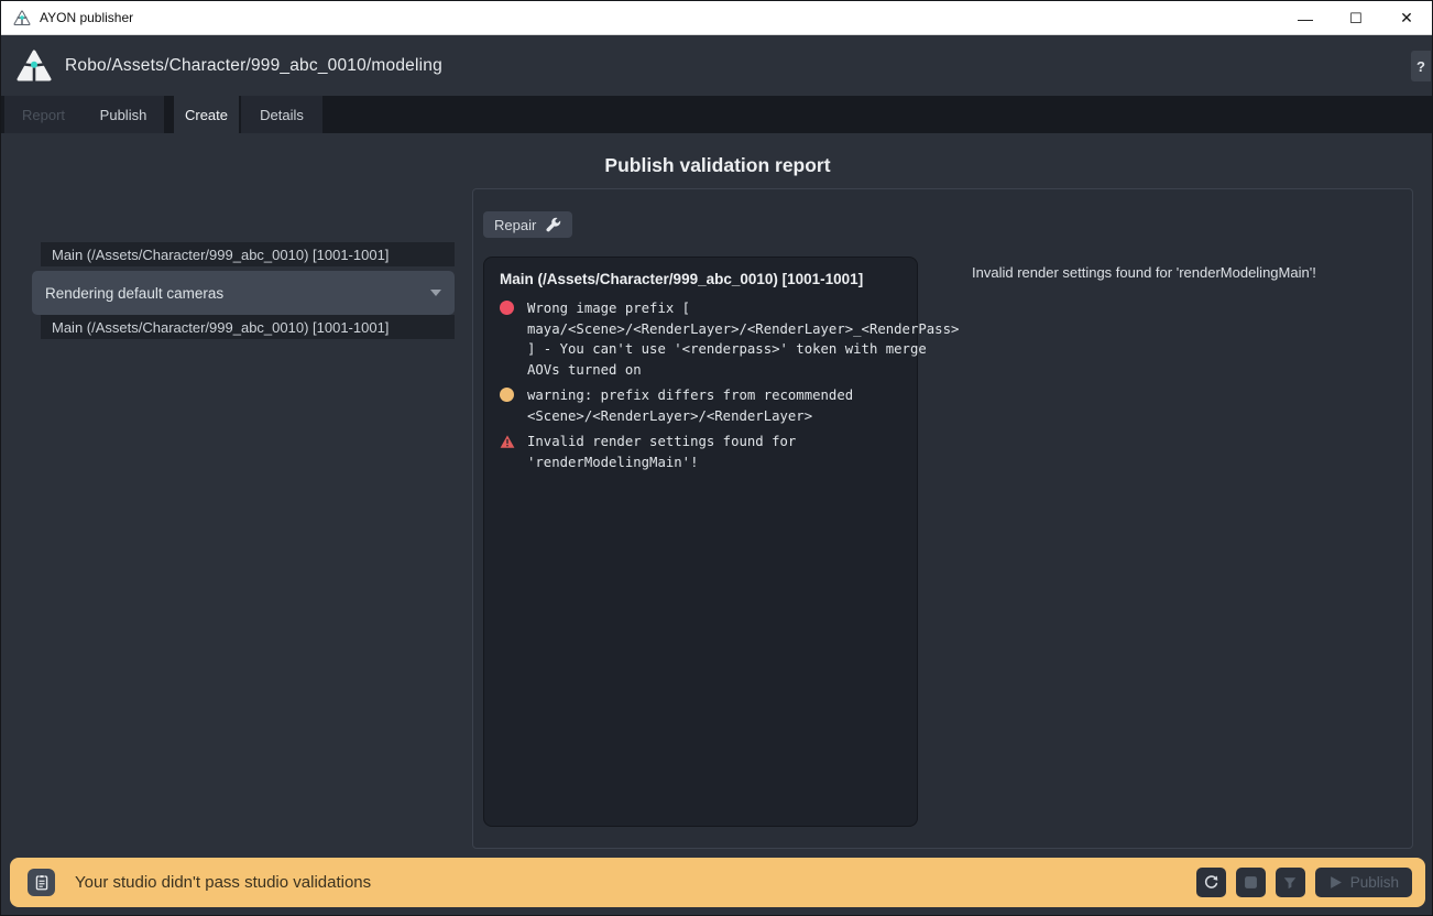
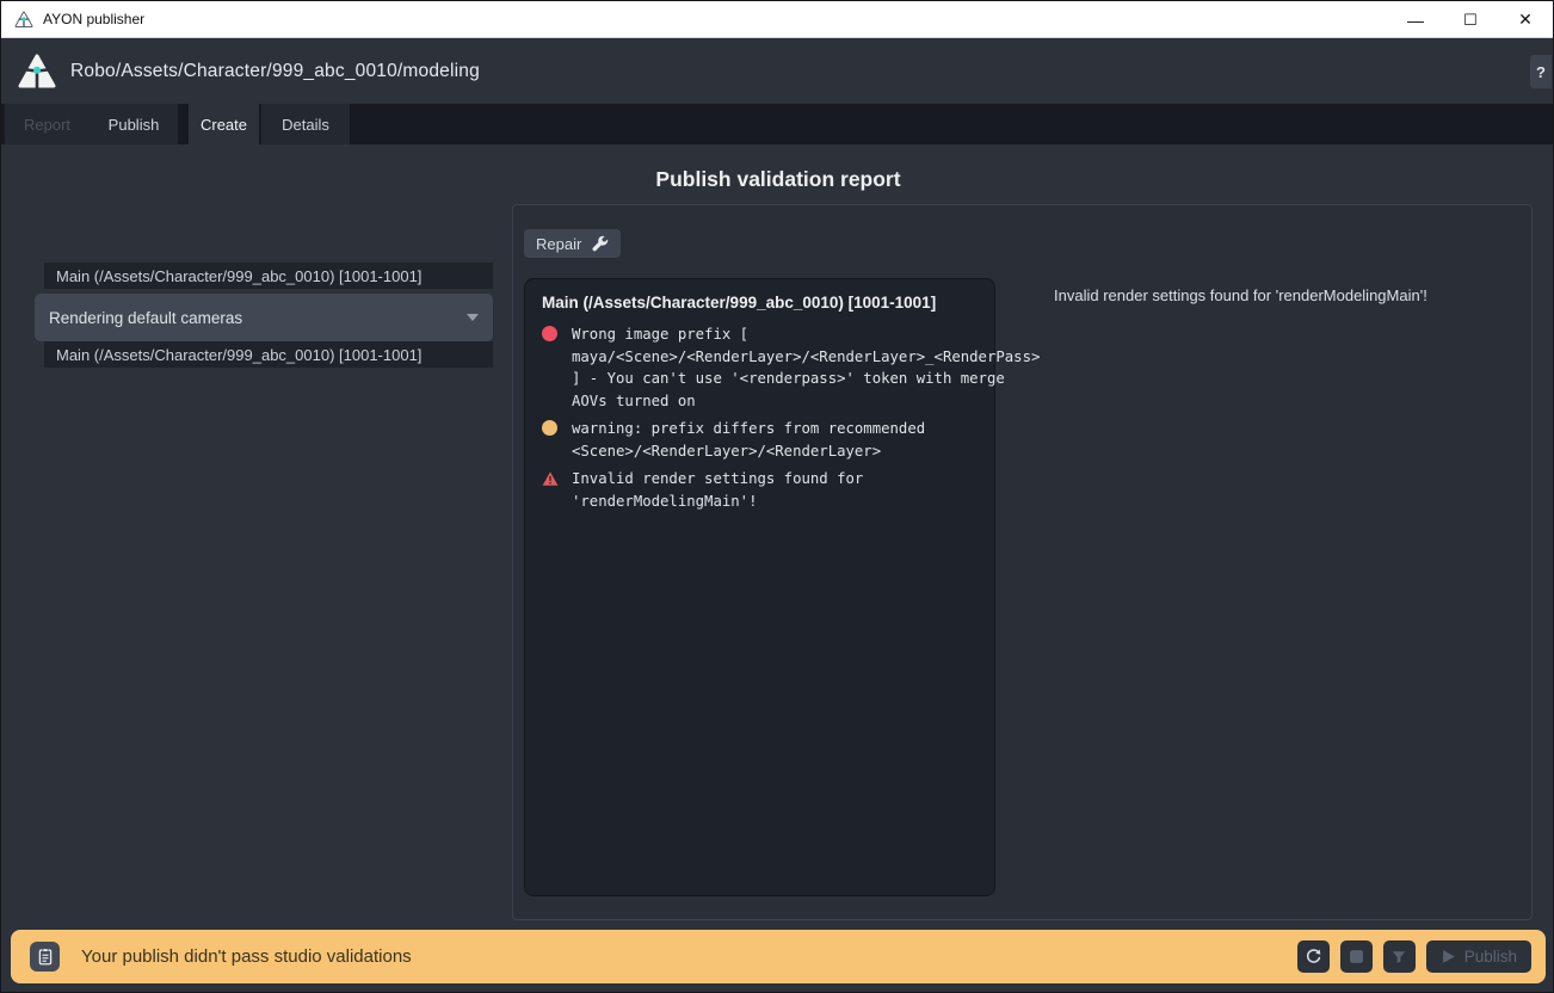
  AYON publisher
  —
  ☐
  ✕
  Robo/Assets/Character/999_abc_0010/modeling
  ?
  Report
  Publish
  Create
  Details
  Publish validation report
  Main (/Assets/Character/999_abc_0010) [1001-1001]
  Rendering default cameras
  Main (/Assets/Character/999_abc_0010) [1001-1001]
  Repair
  Main (/Assets/Character/999_abc_0010) [1001-1001]
  Wrong image prefix [ maya/<Scene>/<RenderLayer>/<RenderLayer>_<RenderPass> ] - You can't use '<renderpass>' token with merge AOVs turned on
  warning: prefix differs from recommended <Scene>/<RenderLayer>/<RenderLayer>
  Invalid render settings found for 'renderModelingMain'!
  Invalid render settings found for 'renderModelingMain'!
- Your studio didn't pass studio validations
+ Your publish didn't pass studio validations
  Publish
